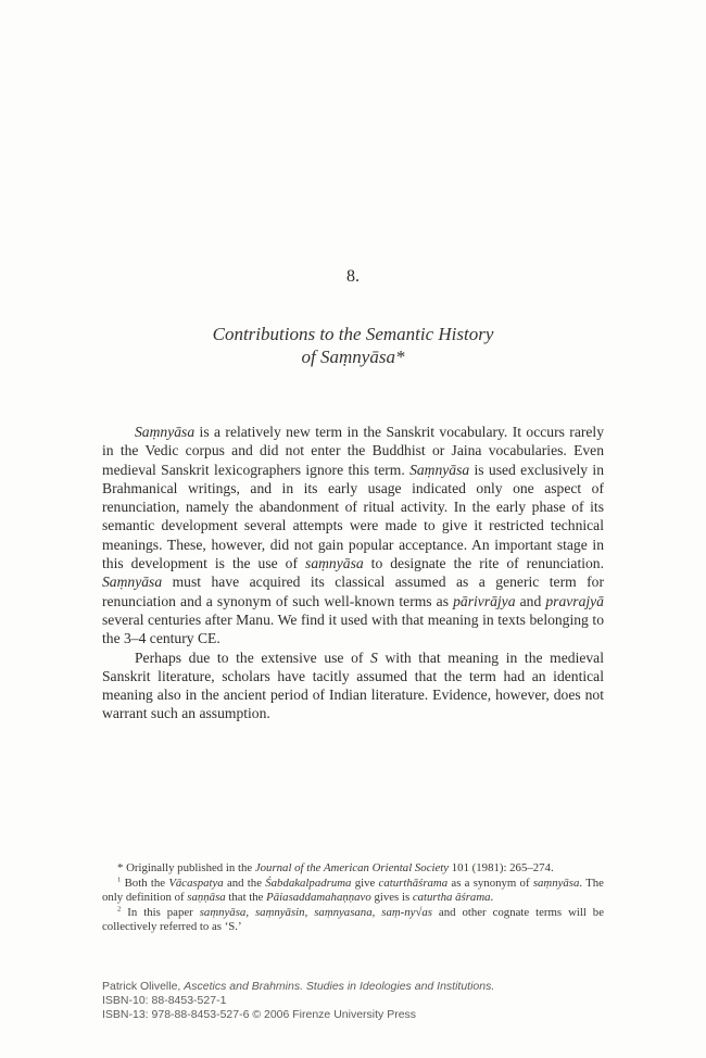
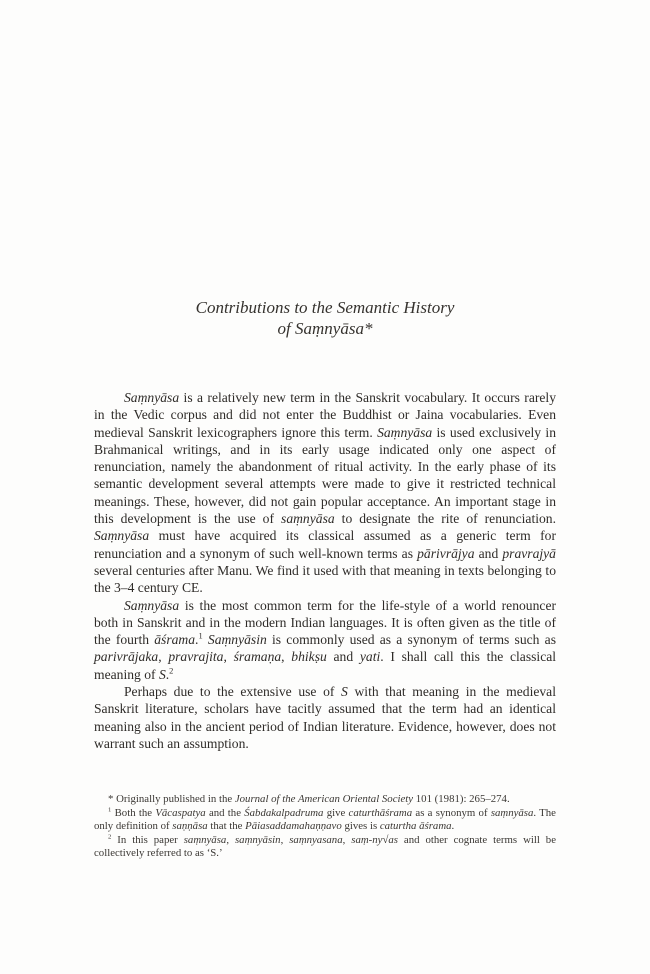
- 8.
  Contributions to the Semantic History
  of Saṃnyāsa*
  Saṃnyāsa is a relatively new term in the Sanskrit vocabulary. It occurs rarely in the Vedic corpus and did not enter the Buddhist or Jaina vocabularies. Even medieval Sanskrit lexicographers ignore this term. Saṃnyāsa is used exclusively in Brahmanical writings, and in its early usage indicated only one aspect of renunciation, namely the abandonment of ritual activity. In the early phase of its semantic development several attempts were made to give it restricted technical meanings. These, however, did not gain popular acceptance. An important stage in this development is the use of saṃnyāsa to designate the rite of renunciation. Saṃnyāsa must have acquired its classical assumed as a generic term for renunciation and a synonym of such well-known terms as pārivrājya and pravrajyā several centuries after Manu. We find it used with that meaning in texts belonging to the 3–4 century CE.
+ Saṃnyāsa is the most common term for the life-style of a world renouncer both in Sanskrit and in the modern Indian languages. It is often given as the title of the fourth āśrama.1 Saṃnyāsin is commonly used as a synonym of terms such as parivrājaka, pravrajita, śramaṇa, bhikṣu and yati. I shall call this the classical meaning of S.2
  Perhaps due to the extensive use of S with that meaning in the medieval Sanskrit literature, scholars have tacitly assumed that the term had an identical meaning also in the ancient period of Indian literature. Evidence, however, does not warrant such an assumption.
  * Originally published in the Journal of the American Oriental Society 101 (1981): 265–274.
  Both the Vācaspatya and the Śabdakalpadruma give caturthāśrama as a synonym of saṃnyāsa. The only definition of saṇṇāsa that the Pāiasaddamahaṇṇavo gives is caturtha āśrama.
  In this paper saṃnyāsa, saṃnyāsin, saṃnyasana, saṃ-ny√as and other cognate terms will be collectively referred to as ‘S.’
- Patrick Olivelle, Ascetics and Brahmins. Studies in Ideologies and Institutions.
- ISBN-10: 88-8453-527-1
- ISBN-13: 978-88-8453-527-6 © 2006 Firenze University Press
